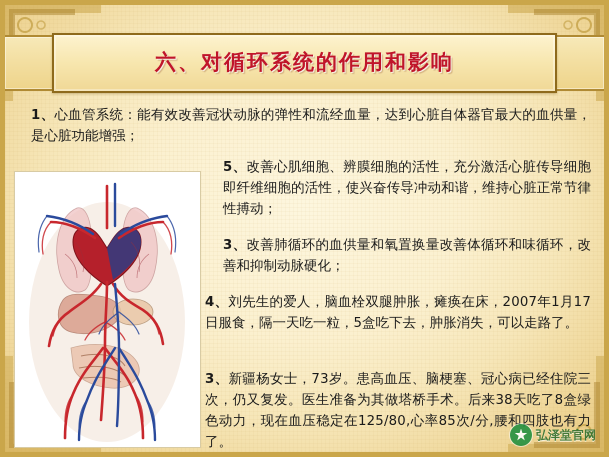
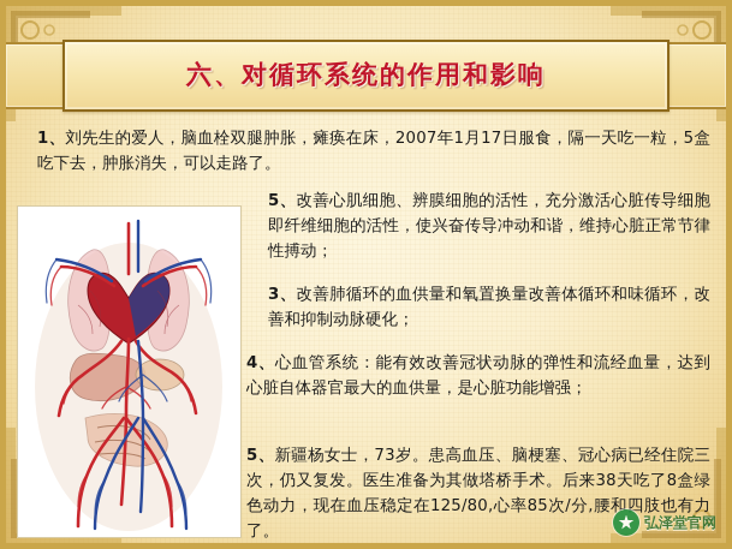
  六、对循环系统的作用和影响
- 1、心血管系统：能有效改善冠状动脉的弹性和流经血量，达到心脏自体器官最大的血供量，是心脏功能增强；
+ 1、刘先生的爱人，脑血栓双腿肿胀，瘫痪在床，2007年1月17日服食，隔一天吃一粒，5盒吃下去，肿胀消失，可以走路了。
  5、改善心肌细胞、辨膜细胞的活性，充分激活心脏传导细胞即纤维细胞的活性，使兴奋传导冲动和谐，维持心脏正常节律性搏动；
  3、改善肺循环的血供量和氧置换量改善体循环和味循环，改善和抑制动脉硬化；
- 4、刘先生的爱人，脑血栓双腿肿胀，瘫痪在床，2007年1月17日服食，隔一天吃一粒，5盒吃下去，肿胀消失，可以走路了。
+ 4、心血管系统：能有效改善冠状动脉的弹性和流经血量，达到心脏自体器官最大的血供量，是心脏功能增强；
- 3、新疆杨女士，73岁。患高血压、脑梗塞、冠心病已经住院三次，仍又复发。医生准备为其做塔桥手术。后来38天吃了8盒绿色动力，现在血压稳定在125/80,心率85次/分,腰和四肢也有力了。
+ 5、新疆杨女士，73岁。患高血压、脑梗塞、冠心病已经住院三次，仍又复发。医生准备为其做塔桥手术。后来38天吃了8盒绿色动力，现在血压稳定在125/80,心率85次/分,腰和四肢也有力了。
  弘泽堂官网
